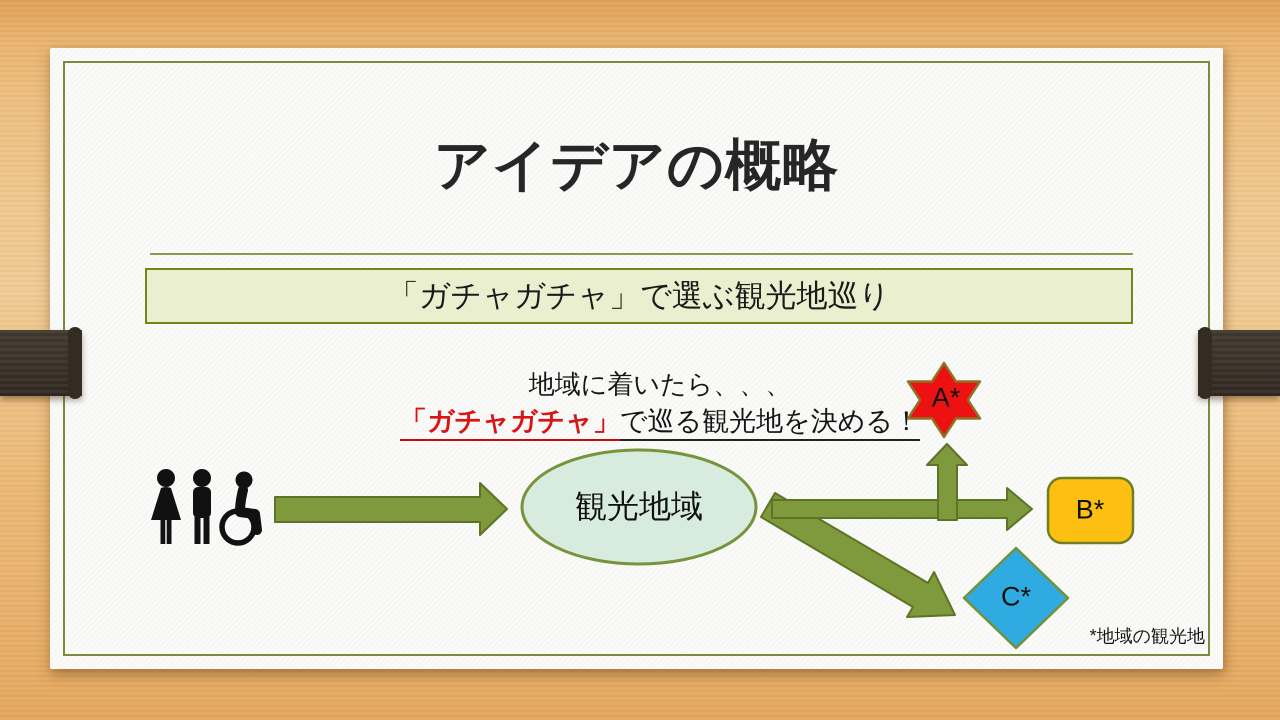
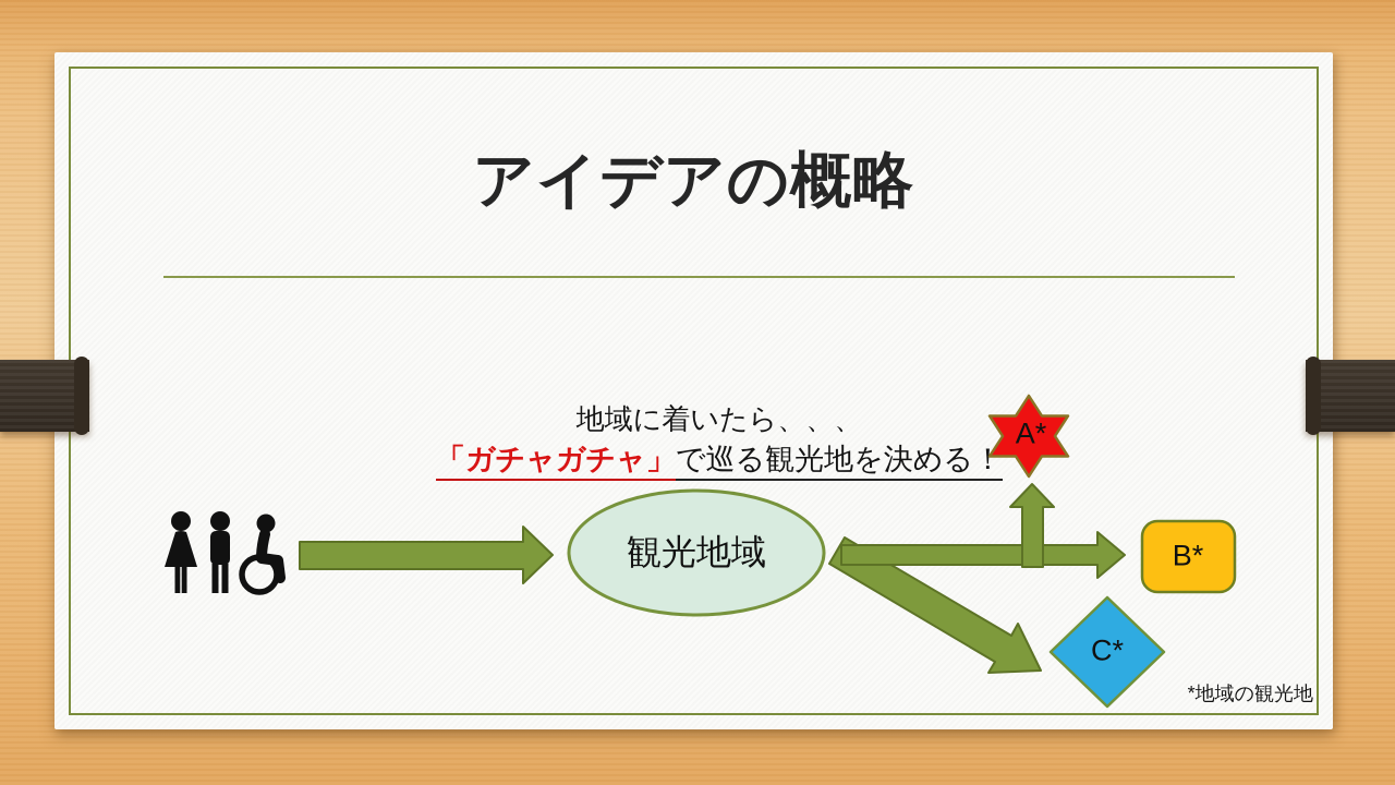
  アイデアの概略
- 「ガチャガチャ」で選ぶ観光地巡り
  地域に着いたら、、、
  「ガチャガチャ」で巡る観光地を決める！
  観光地域
  A*
  B*
  C*
  *地域の観光地
